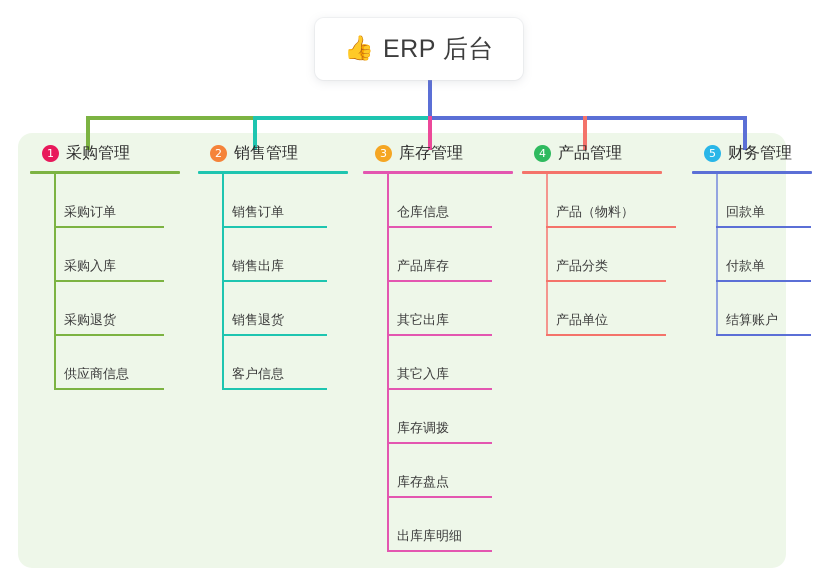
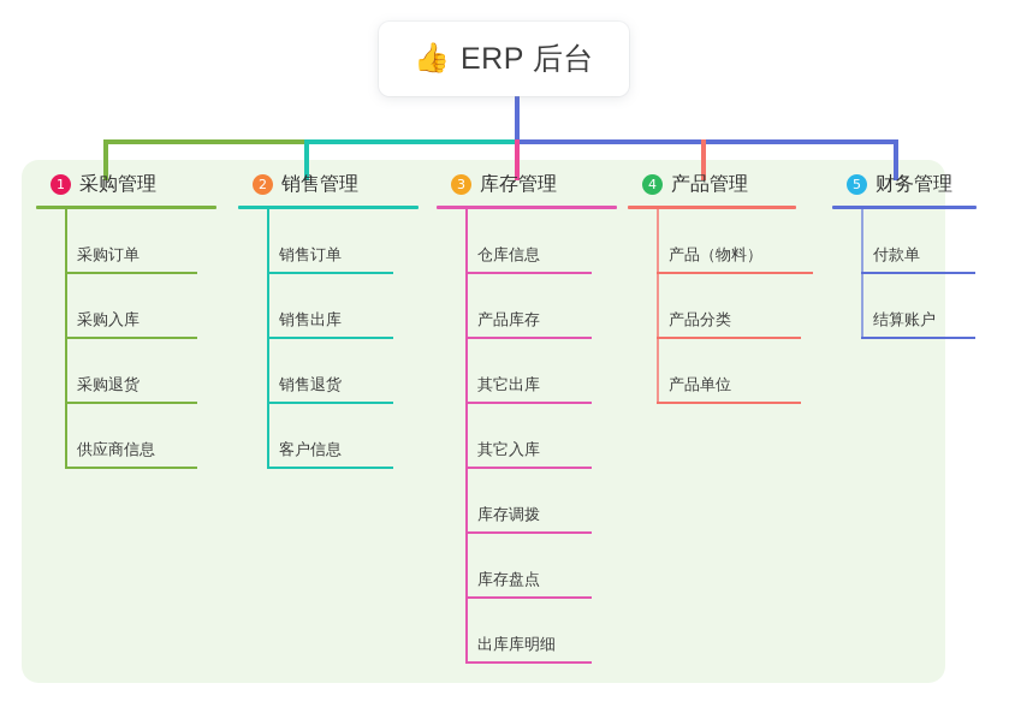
  👍
  ERP 后台
  1
  采购管理
  采购订单
  采购入库
  采购退货
  供应商信息
  2
  销售管理
  销售订单
  销售出库
  销售退货
  客户信息
  3
  库存管理
  仓库信息
  产品库存
  其它出库
  其它入库
  库存调拨
  库存盘点
  出库库明细
  4
  产品管理
  产品（物料）
  产品分类
  产品单位
  5
  财务管理
- 回款单
  付款单
  结算账户
